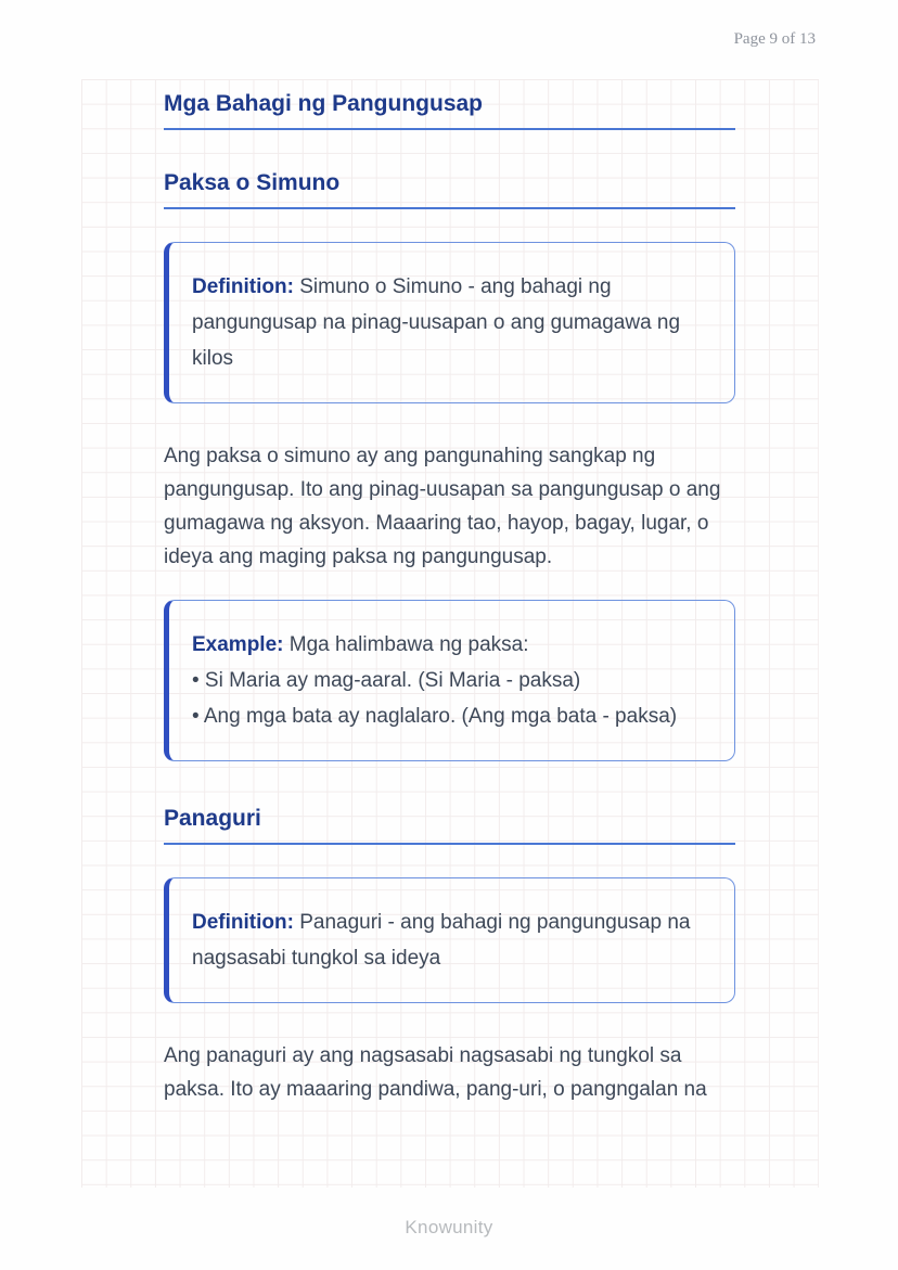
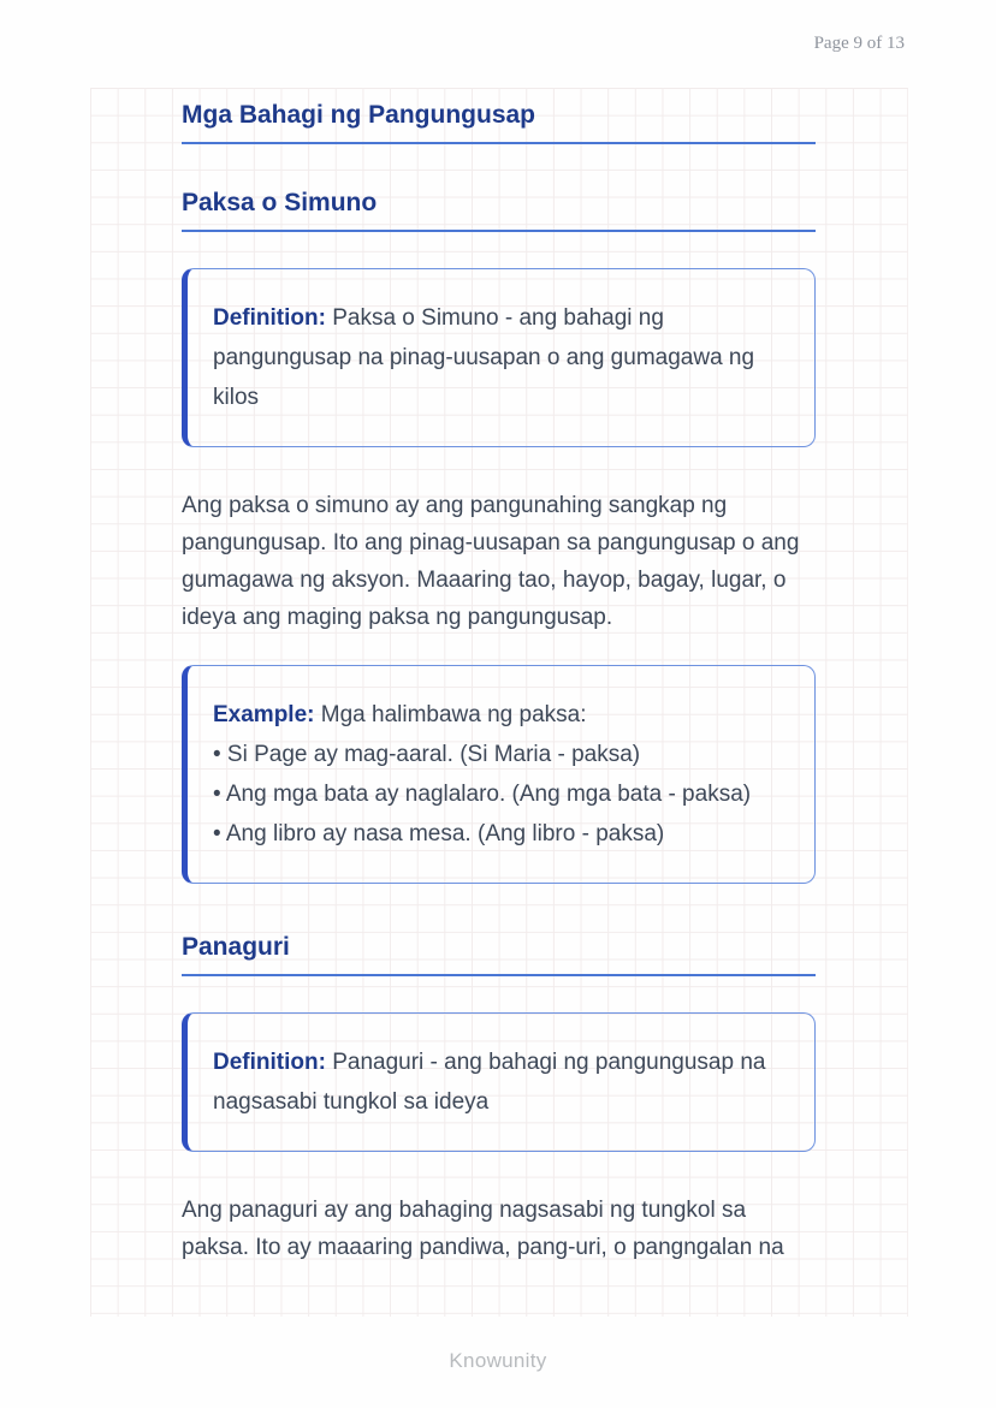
  Page 9 of 13
  Mga Bahagi ng Pangungusap
  Paksa o Simuno
- Definition: Simuno o Simuno - ang bahagi ng pangungusap na pinag-uusapan o ang gumagawa ng kilos
+ Definition: Paksa o Simuno - ang bahagi ng pangungusap na pinag-uusapan o ang gumagawa ng kilos
  Ang paksa o simuno ay ang pangunahing sangkap ng pangungusap. Ito ang pinag-uusapan sa pangungusap o ang gumagawa ng aksyon. Maaaring tao, hayop, bagay, lugar, o ideya ang maging paksa ng pangungusap.
  Example: Mga halimbawa ng paksa:
- • Si Maria ay mag-aaral. (Si Maria - paksa)
+ • Si Page ay mag-aaral. (Si Maria - paksa)
  • Ang mga bata ay naglalaro. (Ang mga bata - paksa)
+ • Ang libro ay nasa mesa. (Ang libro - paksa)
  Panaguri
  Definition: Panaguri - ang bahagi ng pangungusap na nagsasabi tungkol sa ideya
- Ang panaguri ay ang nagsasabi nagsasabi ng tungkol sa paksa. Ito ay maaaring pandiwa, pang-uri, o pangngalan na
+ Ang panaguri ay ang bahaging nagsasabi ng tungkol sa paksa. Ito ay maaaring pandiwa, pang-uri, o pangngalan na
  Knowunity
